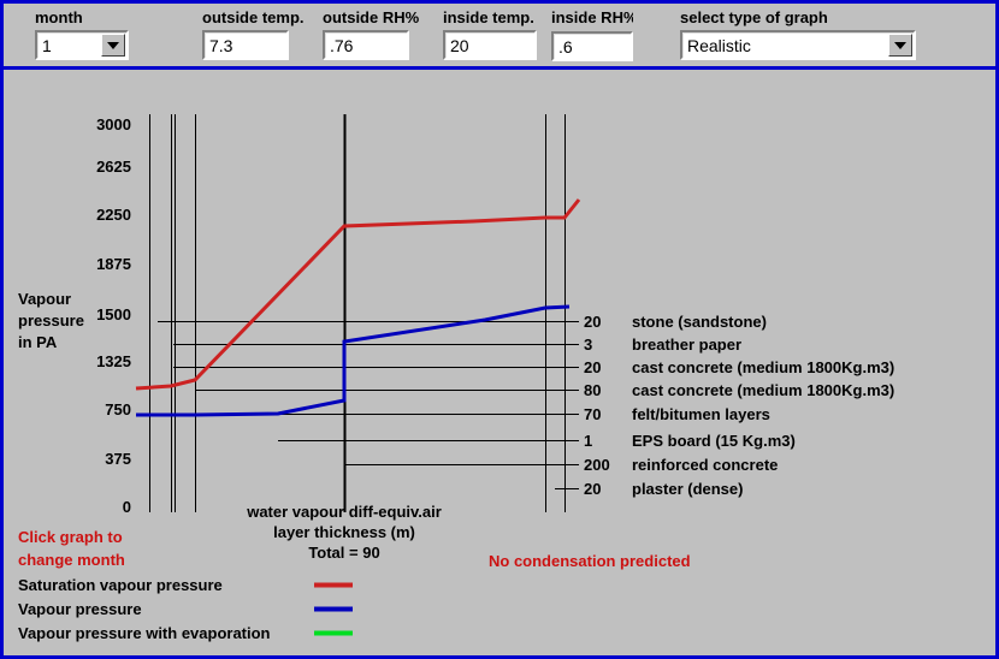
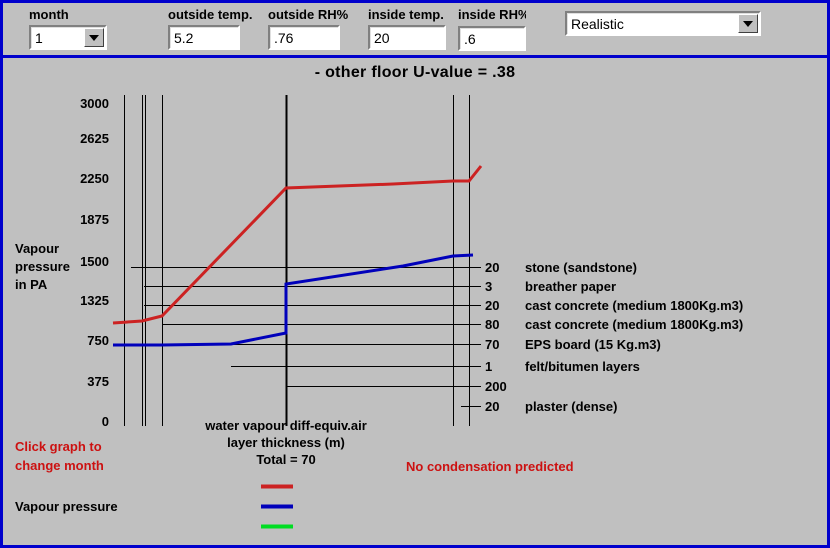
  month
  1
  outside temp.
- 7.3
+ 5.2
  outside RH%
  .76
  inside temp.
  20
  inside RH%
  .6
- select type of graph
  Realistic
+ - other floor U-value = .38
  3000
  2625
  2250
  1875
  1500
  1325
  750
  375
  0
  Vapour
  pressure
  in PA
  20
  stone (sandstone)
  3
  breather paper
  20
  cast concrete (medium 1800Kg.m3)
  80
  cast concrete (medium 1800Kg.m3)
  70
- felt/bitumen layers
+ EPS board (15 Kg.m3)
  1
- EPS board (15 Kg.m3)
+ felt/bitumen layers
  200
- reinforced concrete
  20
  plaster (dense)
  water vapour diff-equiv.air
  layer thickness (m)
- Total = 90
+ Total = 70
  Click graph to
  change month
  No condensation predicted
- Saturation vapour pressure
  Vapour pressure
- Vapour pressure with evaporation
